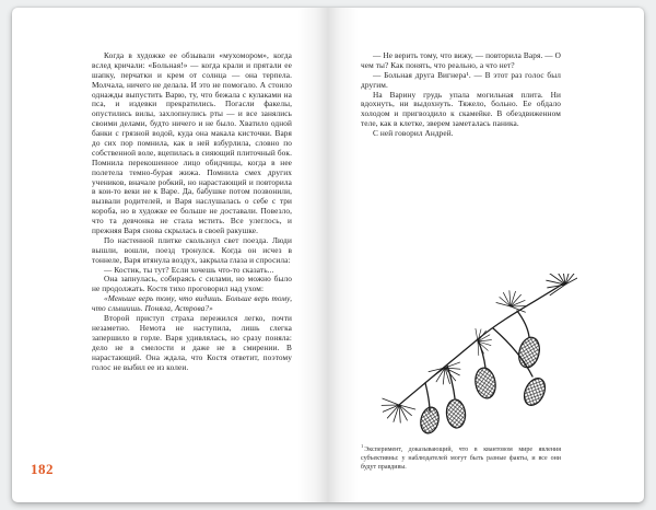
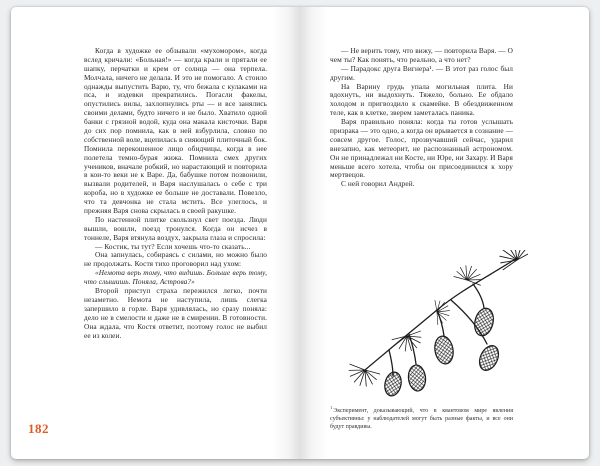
  Когда в художке ее обзывали «мухомором», когда вслед кричали: «Больная!» — когда крали и прятали ее шапку, перчатки и крем от солнца — она терпела. Молчала, ничего не делала. И это не помогало. А стоило однажды выпустить Варю, ту, что бежала с кулаками на пса, и издевки прекратились. Погасли факелы, опустились вилы, захлопнулись рты — и все занялись своими делами, будто ничего и не было. Хватило одной банки с грязной водой, куда она макала кисточки. Варя до сих пор помнила, как в ней взбурлила, словно по собственной воле, вцепилась в сияющий плиточный бок. Помнила перекошенное лицо обидчицы, когда в нее полетела темно-бурая жижа. Помнила смех других учеников, вначале робкий, но нарастающий и повторила в кои-то веки не к Варе. Да, бабушке потом позвонили, вызвали родителей, и Варя наслушалась о себе с три короба, но в художке ее больше не доставали. Повезло, что та девчонка не стала мстить. Все улеглось, и прежняя Варя снова скрылась в своей ракушке.
  По настенной плитке скользнул свет поезда. Люди вышли, вошли, поезд тронулся. Когда он исчез в тоннеле, Варя втянула воздух, закрыла глаза и спросила:
  — Костик, ты тут? Если хочешь что-то сказать...
  Она запнулась, собираясь с силами, но можно было не продолжать. Костя тихо проговорил над ухом:
- «Меньше верь тому, что видишь. Больше верь тому, что слышишь. Поняла, Астрова?»
+ «Немота верь тому, что видишь. Больше верь тому, что слышишь. Поняла, Астрова?»
- Второй приступ страха пережился легко, почти незаметно. Немота не наступила, лишь слегка запершило в горле. Варя удивлялась, но сразу поняла: дело не в смелости и даже не в смирении. В нарастающий. Она ждала, что Костя ответит, поэтому голос не выбил ее из колеи.
+ Второй приступ страха пережился легко, почти незаметно. Немота не наступила, лишь слегка запершило в горле. Варя удивлялась, но сразу поняла: дело не в смелости и даже не в смирении. В готовности. Она ждала, что Костя ответит, поэтому голос не выбил ее из колеи.
  182
  — Не верить тому, что вижу, — повторила Варя. — О чем ты? Как понять, что реально, а что нет?
- — Больная друга Вигнера¹. — В этот раз голос был другим.
+ — Парадокс друга Вигнера¹. — В этот раз голос был другим.
  На Варину грудь упала могильная плита. Ни вдохнуть, ни выдохнуть. Тяжело, больно. Ее обдало холодом и пригвоздило к скамейке. В обездвиженном теле, как в клетке, зверем заметалась паника.
+ Варя правильно поняла: когда ты готов услышать призрака — это одно, а когда он врывается в сознание — совсем другое. Голос, прозвучавший сейчас, ударил внезапно, как метеорит, не распознанный астрономом. Он не принадлежал ни Косте, ни Юре, ни Захару. И Варя меньше всего хотела, чтобы он присоединился к хору мертвецов.
  С ней говорил Андрей.
